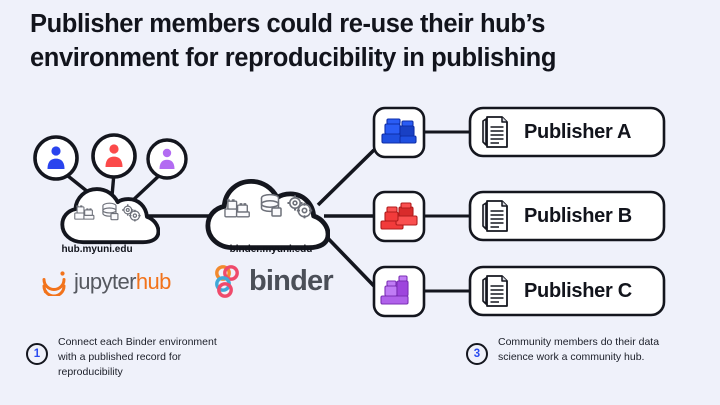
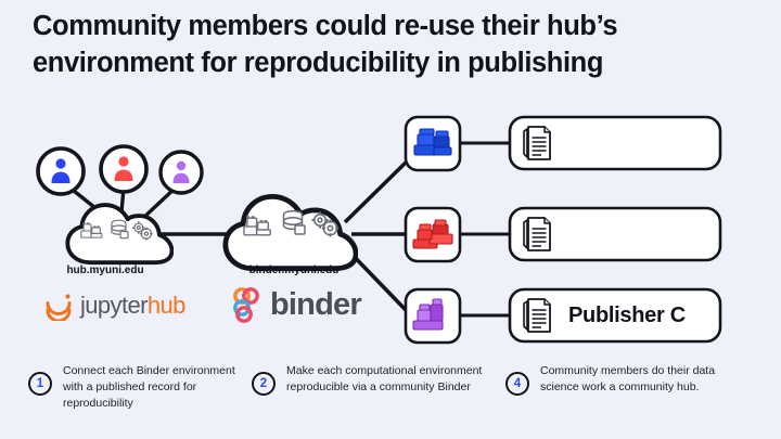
- Publisher members could re-use their hub’s environment for reproducibility in publishing
+ Community members could re-use their hub’s environment for reproducibility in publishing
  hub.myuni.edu
  binder.myuni.edu
- Publisher A
- Publisher B
  Publisher C
  jupyterhub
  binder
  1
  Connect each Binder environment with a published record for reproducibility
+ 2
+ Make each computational environment reproducible via a community Binder
- 3
+ 4
  Community members do their data science work a community hub.
